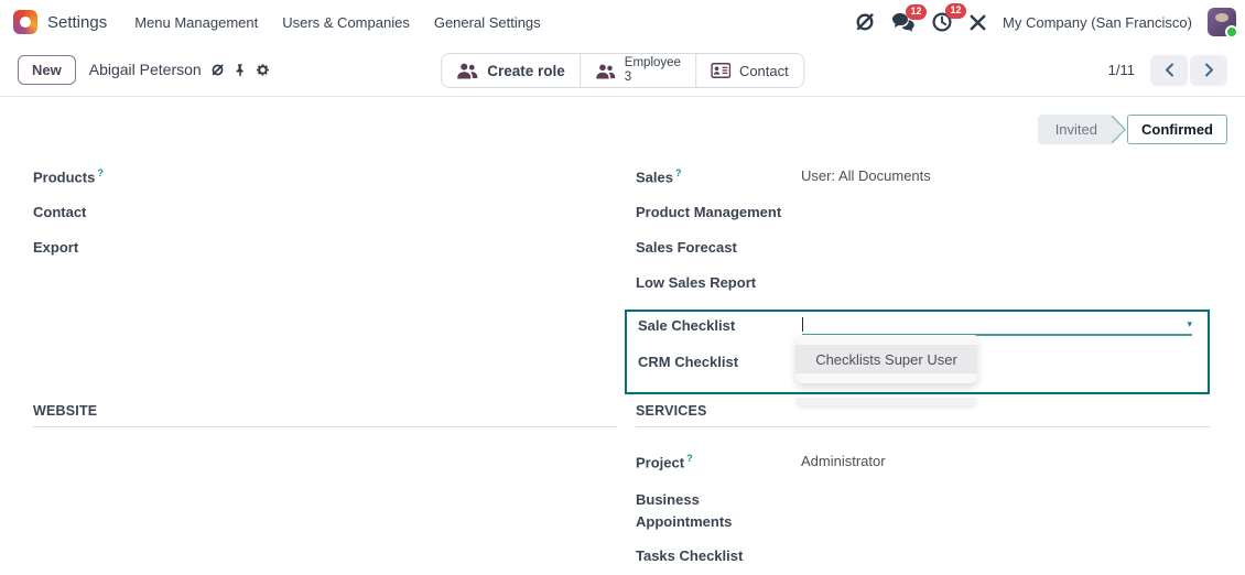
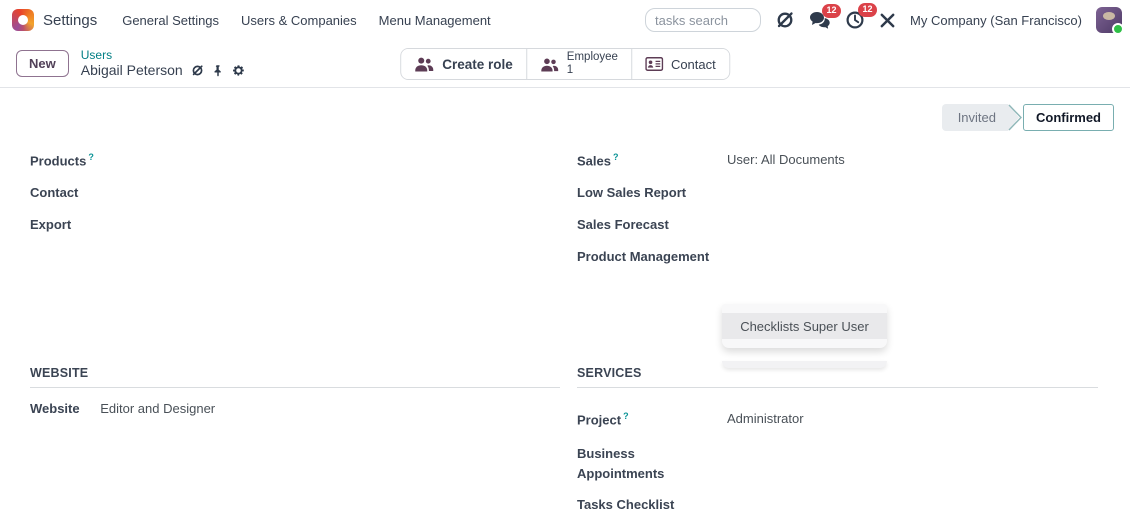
  Settings
- Menu Management
+ General Settings
  Users & Companies
- General Settings
+ Menu Management
+ tasks search
  12
  12
  My Company (San Francisco)
  New
+ Users
  Abigail Peterson
  Create role
  Employee
- 3
+ 1
  Contact
- 1/11
  Invited
  Confirmed
  Products ?
  Contact
  Export
  WEBSITE
+ Website Editor and Designer
  Sales ? User: All Documents
- Product Management
+ Low Sales Report
  Sales Forecast
- Low Sales Report
+ Product Management
- Sale Checklist
- ▾
- CRM Checklist
  Checklists Super User
  SERVICES
  Project ? Administrator
  Business Appointments
  Tasks Checklist
